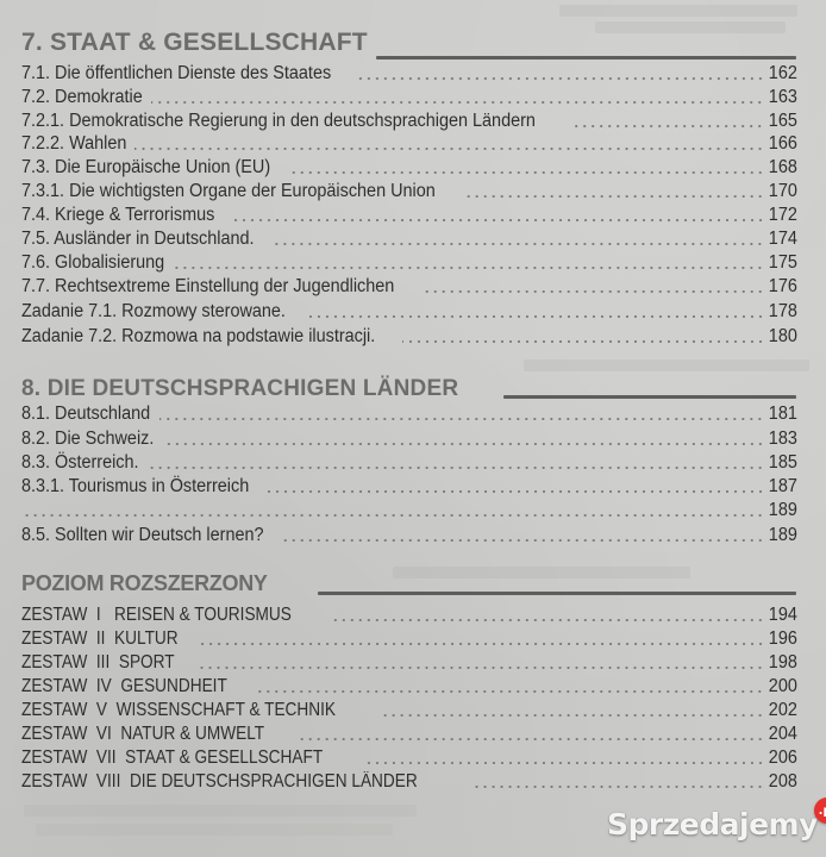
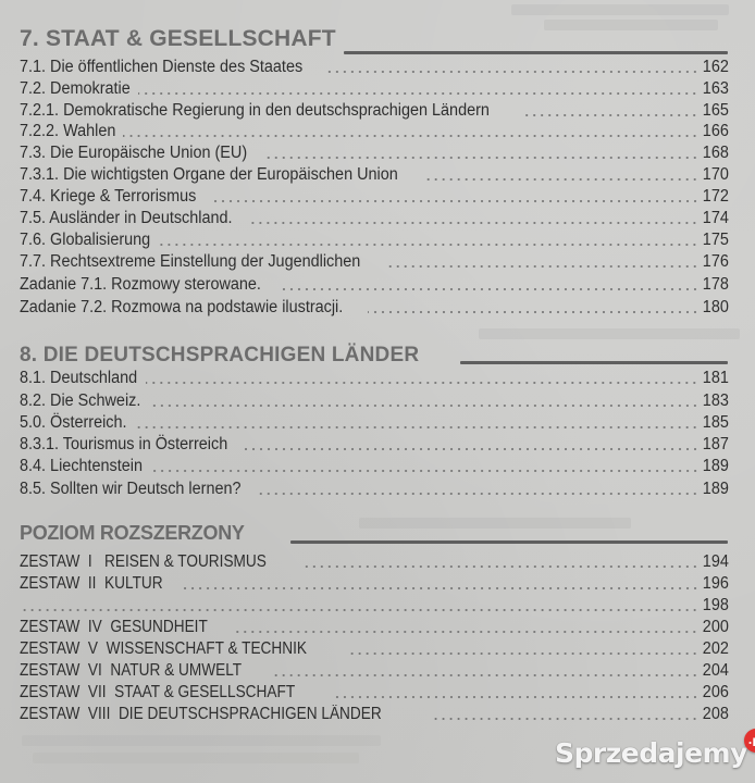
  7. STAAT & GESELLSCHAFT
  7.1. Die öffentlichen Dienste des Staates
  162
  7.2. Demokratie
  163
  7.2.1. Demokratische Regierung in den deutschsprachigen Ländern
  165
  7.2.2. Wahlen
  166
  7.3. Die Europäische Union (EU)
  168
  7.3.1. Die wichtigsten Organe der Europäischen Union
  170
  7.4. Kriege & Terrorismus
  172
  7.5. Ausländer in Deutschland.
  174
  7.6. Globalisierung
  175
  7.7. Rechtsextreme Einstellung der Jugendlichen
  176
  Zadanie 7.1. Rozmowy sterowane.
  178
  Zadanie 7.2. Rozmowa na podstawie ilustracji.
  180
  8. DIE DEUTSCHSPRACHIGEN LÄNDER
  8.1. Deutschland
  181
  8.2. Die Schweiz.
  183
- 8.3. Österreich.
+ 5.0. Österreich.
  185
  8.3.1. Tourismus in Österreich
  187
+ 8.4. Liechtenstein
  189
  8.5. Sollten wir Deutsch lernen?
  189
  POZIOM ROZSZERZONY
  ZESTAW I REISEN & TOURISMUS
  194
  ZESTAW II KULTUR
  196
- ZESTAW III SPORT
  198
  ZESTAW IV GESUNDHEIT
  200
  ZESTAW V WISSENSCHAFT & TECHNIK
  202
  ZESTAW VI NATUR & UMWELT
  204
  ZESTAW VII STAAT & GESELLSCHAFT
  206
  ZESTAW VIII DIE DEUTSCHSPRACHIGEN LÄNDER
  208
  Sprzedajemy
